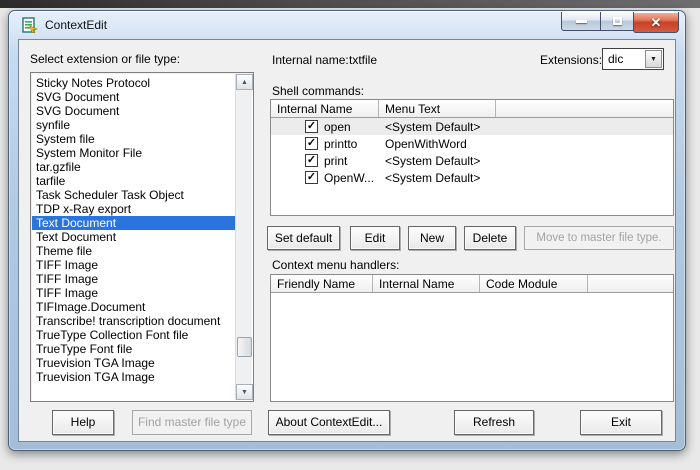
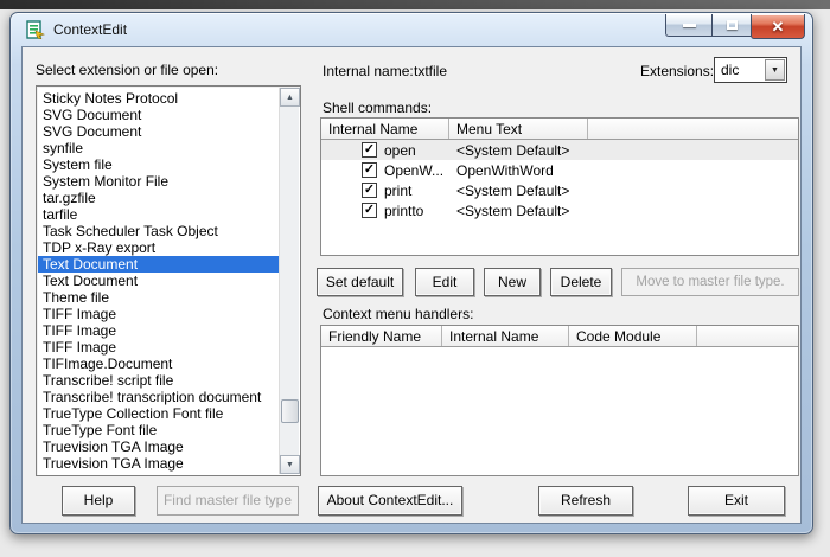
  ContextEdit
  ✕
- Select extension or file type:
+ Select extension or file open:
  Sticky Notes Protocol
  SVG Document
  SVG Document
  synfile
  System file
  System Monitor File
  tar.gzfile
  tarfile
  Task Scheduler Task Object
  TDP x-Ray export
  Text Document
  Text Document
  Theme file
  TIFF Image
  TIFF Image
  TIFF Image
  TIFImage.Document
+ Transcribe! script file
  Transcribe! transcription document
  TrueType Collection Font file
  TrueType Font file
  Truevision TGA Image
  Truevision TGA Image
  Internal name:
  txtfile
  Extensions:
  dic
  Shell commands:
  Internal Name
  Menu Text
  ✓
  open
  <System Default>
  ✓
- printto
+ OpenW...
  OpenWithWord
  ✓
  print
  <System Default>
  ✓
- OpenW...
+ printto
  <System Default>
  Set default
  Edit
  New
  Delete
  Move to master file type.
  Context menu handlers:
  Friendly Name
  Internal Name
  Code Module
  Help
  Find master file type
  About ContextEdit...
  Refresh
  Exit
